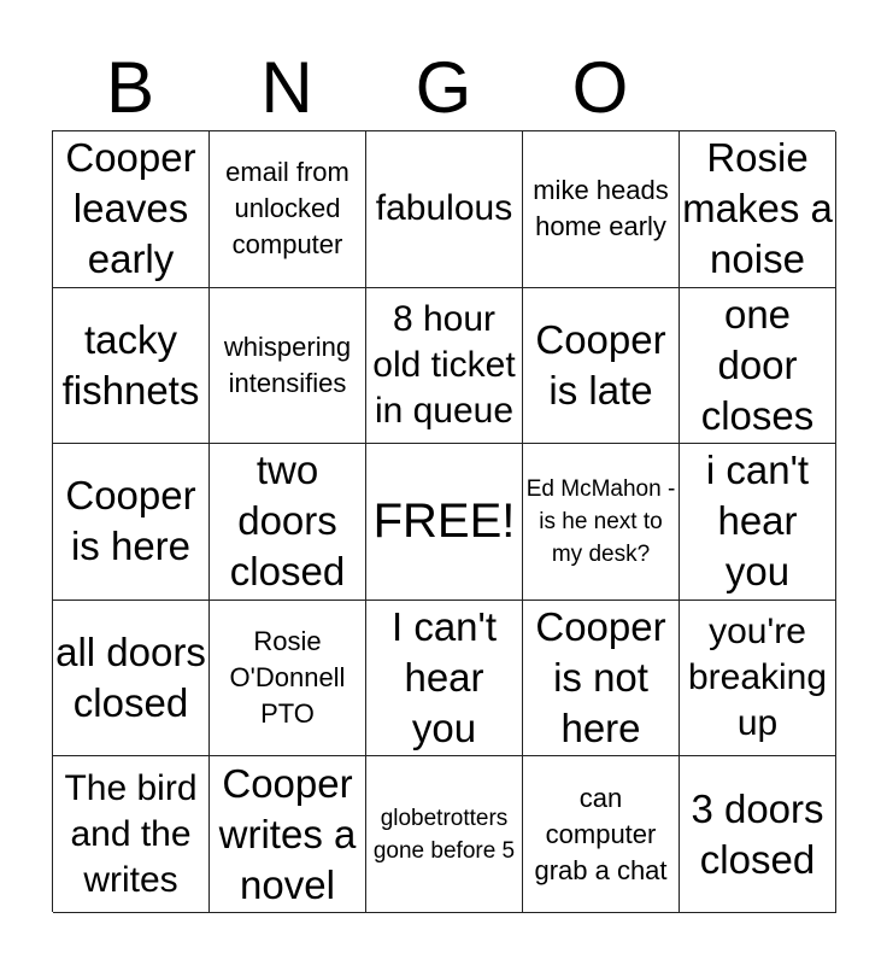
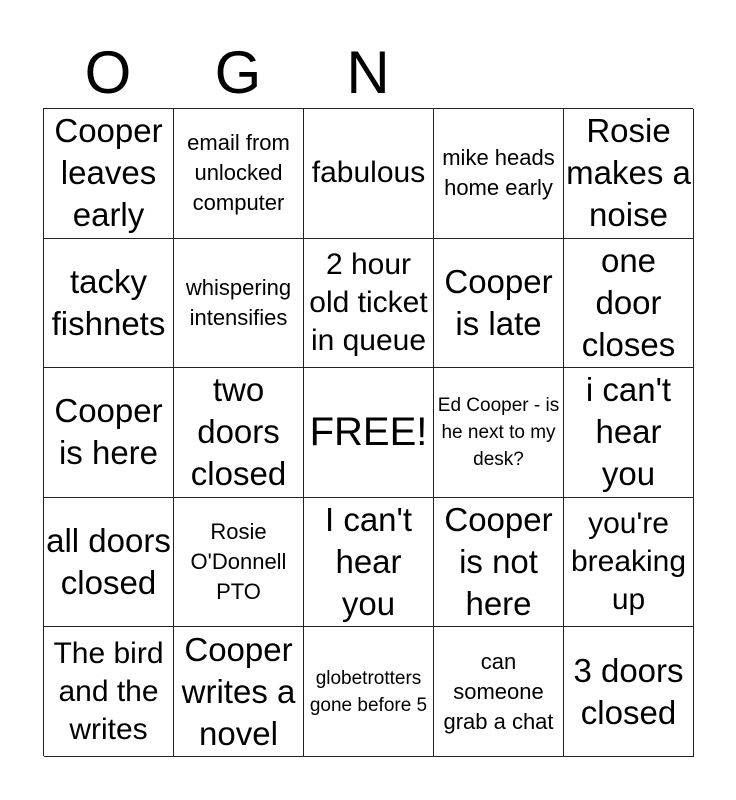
- B
- N
+ O
  G
- O
+ N
  Cooper leaves early
  email from unlocked computer
  fabulous
  mike heads home early
  Rosie makes a noise
  tacky fishnets
  whispering intensifies
- 8 hour old ticket in queue
+ 2 hour old ticket in queue
  Cooper is late
  one door closes
  Cooper is here
  two doors closed
  FREE!
- Ed McMahon - is he next to my desk?
+ Ed Cooper - is he next to my desk?
  i can't hear you
  all doors closed
  Rosie O'Donnell PTO
  I can't hear you
  Cooper is not here
  you're breaking up
  The bird and the writes
  Cooper writes a novel
  globetrotters gone before 5
- can computer grab a chat
+ can someone grab a chat
  3 doors closed
